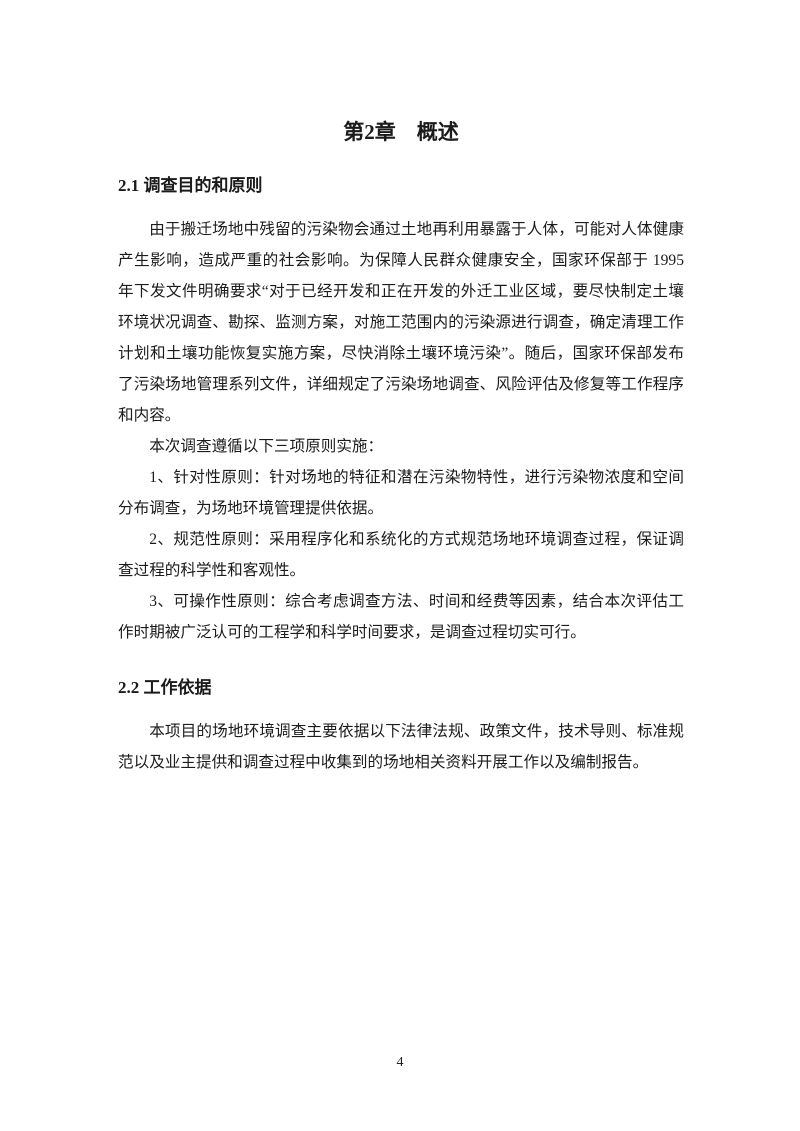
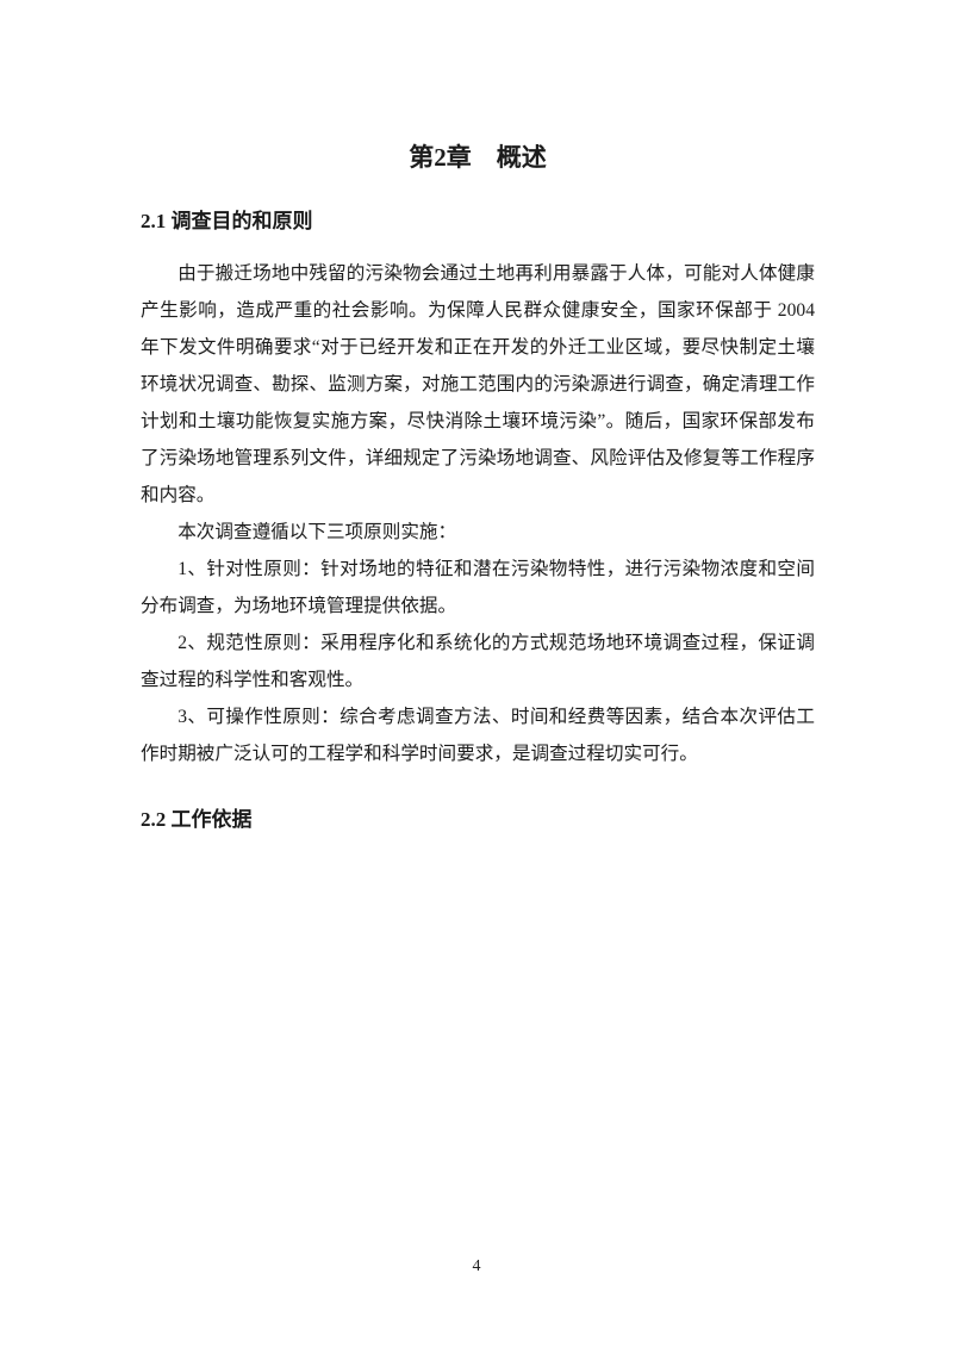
  第2章 概述
  2.1 调查目的和原则
- 由于搬迁场地中残留的污染物会通过土地再利用暴露于人体，可能对人体健康产生影响，造成严重的社会影响。为保障人民群众健康安全，国家环保部于 1995 年下发文件明确要求“对于已经开发和正在开发的外迁工业区域，要尽快制定土壤环境状况调查、勘探、监测方案，对施工范围内的污染源进行调查，确定清理工作计划和土壤功能恢复实施方案，尽快消除土壤环境污染”。随后，国家环保部发布了污染场地管理系列文件，详细规定了污染场地调查、风险评估及修复等工作程序和内容。
+ 由于搬迁场地中残留的污染物会通过土地再利用暴露于人体，可能对人体健康产生影响，造成严重的社会影响。为保障人民群众健康安全，国家环保部于 2004 年下发文件明确要求“对于已经开发和正在开发的外迁工业区域，要尽快制定土壤环境状况调查、勘探、监测方案，对施工范围内的污染源进行调查，确定清理工作计划和土壤功能恢复实施方案，尽快消除土壤环境污染”。随后，国家环保部发布了污染场地管理系列文件，详细规定了污染场地调查、风险评估及修复等工作程序和内容。
  本次调查遵循以下三项原则实施：
  1、针对性原则：针对场地的特征和潜在污染物特性，进行污染物浓度和空间分布调查，为场地环境管理提供依据。
  2、规范性原则：采用程序化和系统化的方式规范场地环境调查过程，保证调查过程的科学性和客观性。
  3、可操作性原则：综合考虑调查方法、时间和经费等因素，结合本次评估工作时期被广泛认可的工程学和科学时间要求，是调查过程切实可行。
  2.2 工作依据
- 本项目的场地环境调查主要依据以下法律法规、政策文件，技术导则、标准规范以及业主提供和调查过程中收集到的场地相关资料开展工作以及编制报告。
  4
